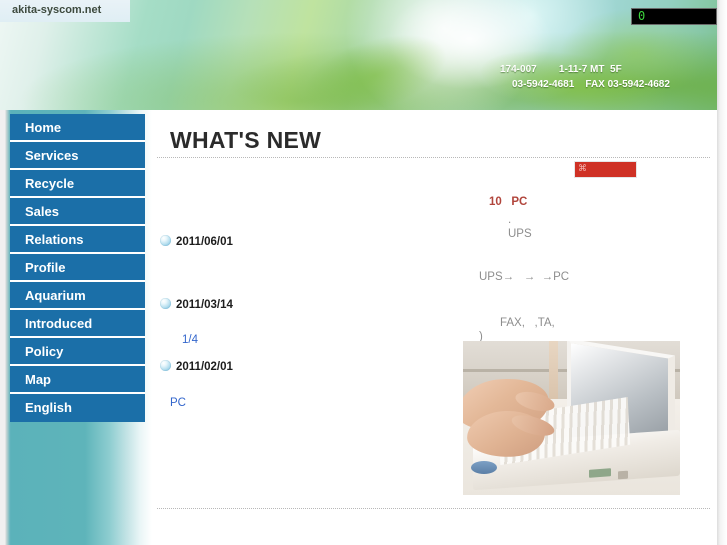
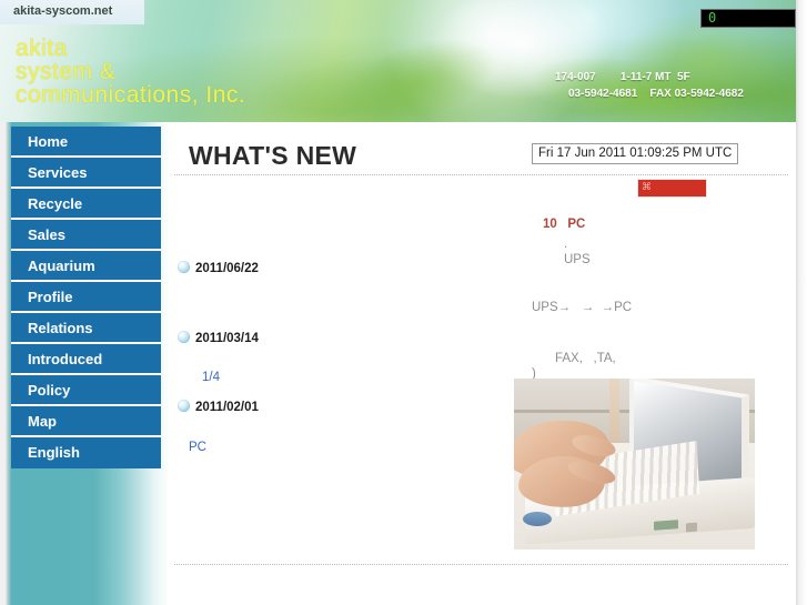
  akita-syscom.net
+ akita
+ system &
+ communications, Inc.
  0
  174-007 1-11-7 MT 5F
  03-5942-4681 FAX 03-5942-4682
  Home
  Services
  Recycle
  Sales
- Relations
+ Aquarium
  Profile
- Aquarium
+ Relations
  Introduced
  Policy
  Map
  English
  WHAT'S NEW
+ Fri 17 Jun 2011 01:09:25 PM UTC
  ⌘
- 2011/06/01
+ 2011/06/22
  2011/03/14
  2011/02/01
  1/4
  PC
  10 PC
  .
  UPS
  UPS→ → →PC
  FAX, ,TA,
  )
